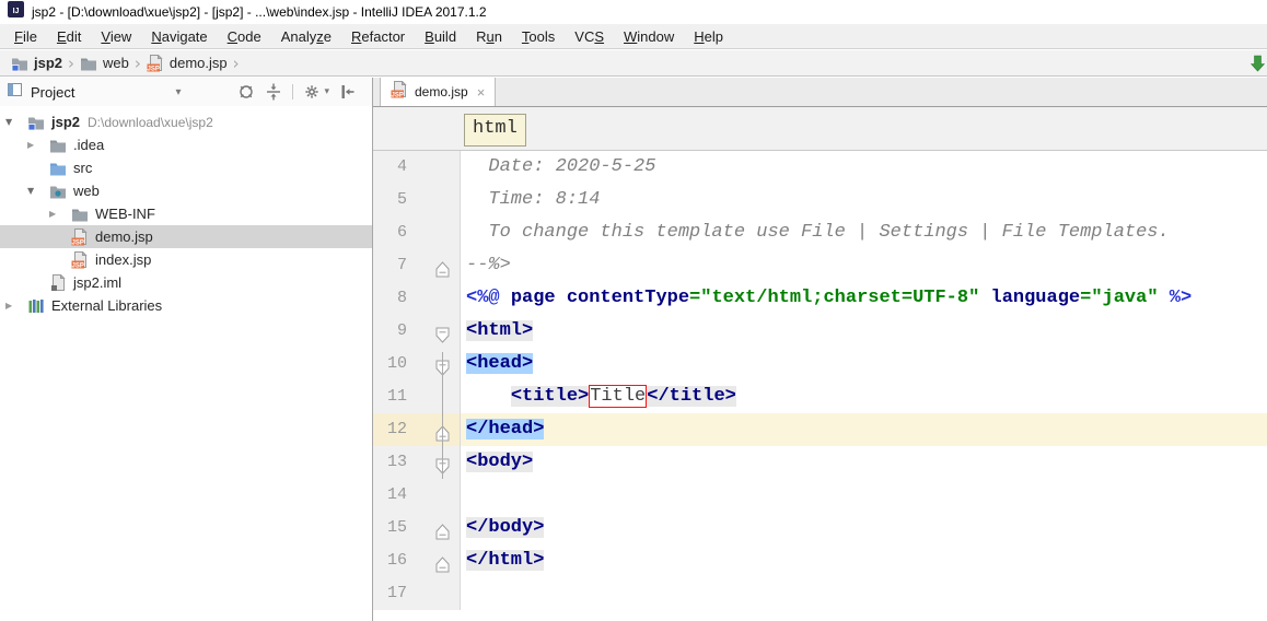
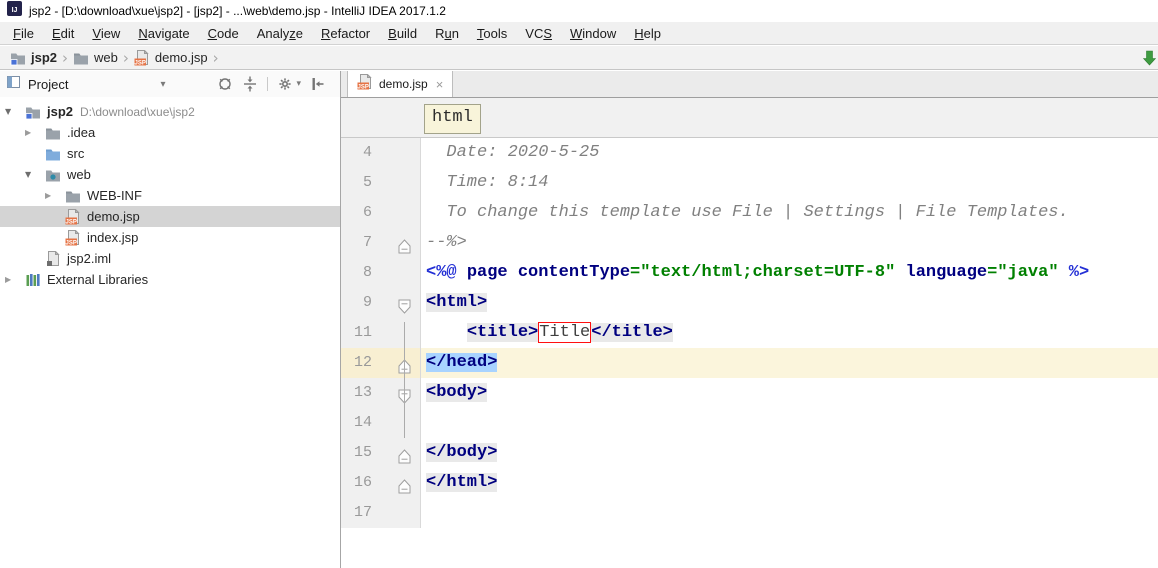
- jsp2 - [D:\download\xue\jsp2] - [jsp2] - ...\web\index.jsp - IntelliJ IDEA 2017.1.2
+ jsp2 - [D:\download\xue\jsp2] - [jsp2] - ...\web\demo.jsp - IntelliJ IDEA 2017.1.2
  File
  Edit
  View
  Navigate
  Code
  Analyze
  Refactor
  Build
  Run
  Tools
  VCS
  Window
  Help
  jsp2
  ›
  web
  ›
  demo.jsp
  ›
  Project
  ▾
  ▾
  ▼
  jsp2
  D:\download\xue\jsp2
  ▶
  .idea
  src
  ▼
  web
  ▶
  WEB-INF
  demo.jsp
  index.jsp
  jsp2.iml
  ▶
  External Libraries
  demo.jsp
  ×
  html
  4
  Date: 2020-5-25
  5
  Time: 8:14
  6
  To change this template use File | Settings | File Templates.
  7
  --%>
  8
  <%@ page contentType="text/html;charset=UTF-8" language="java" %>
  9
  <html>
- 10
- <head>
  11
  <title>Title</title>
  12
  </head>
  13
  <body>
  14
  15
  </body>
  16
  </html>
  17
